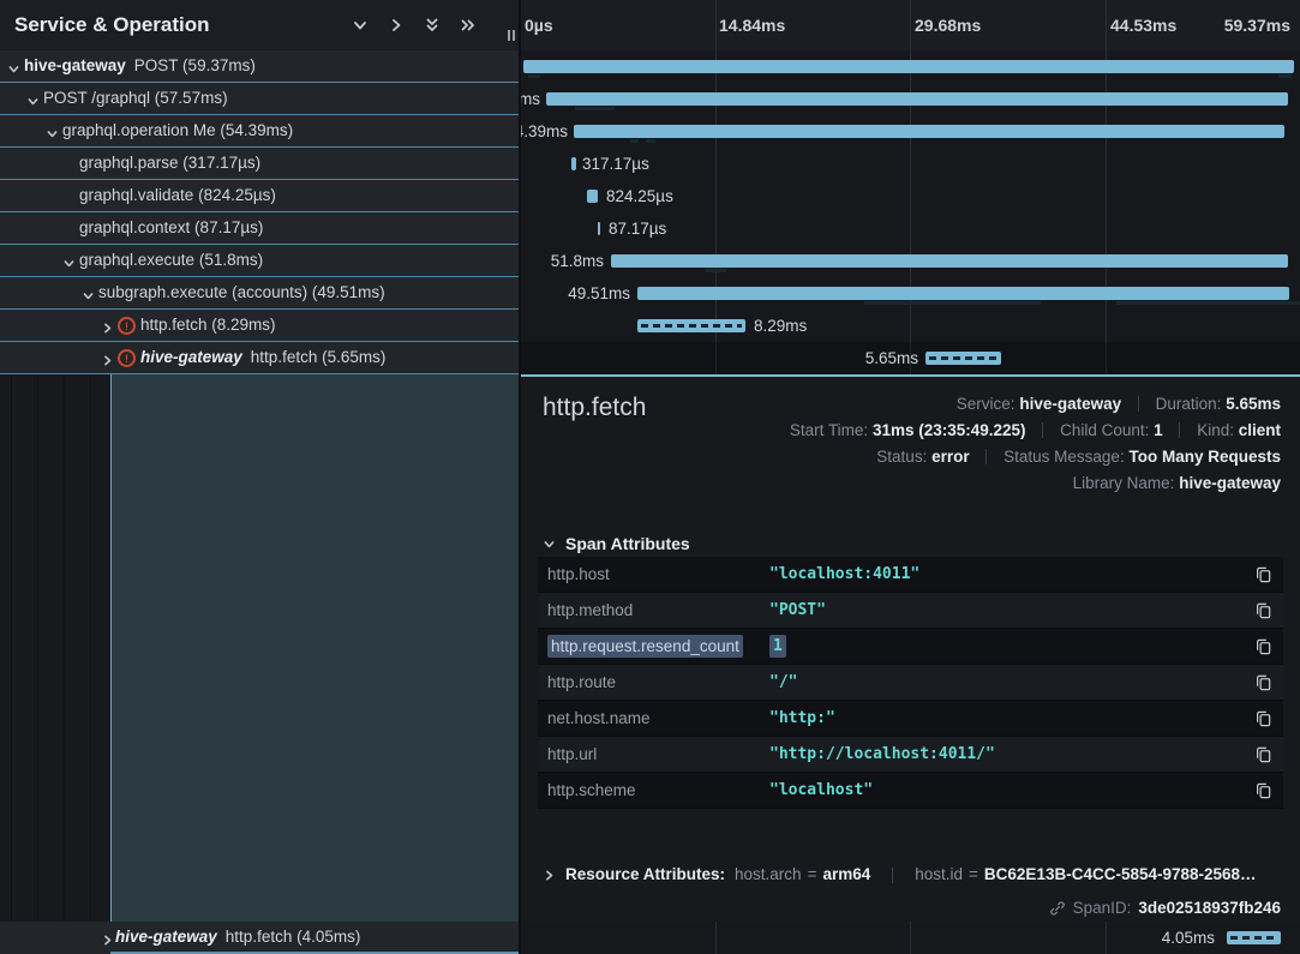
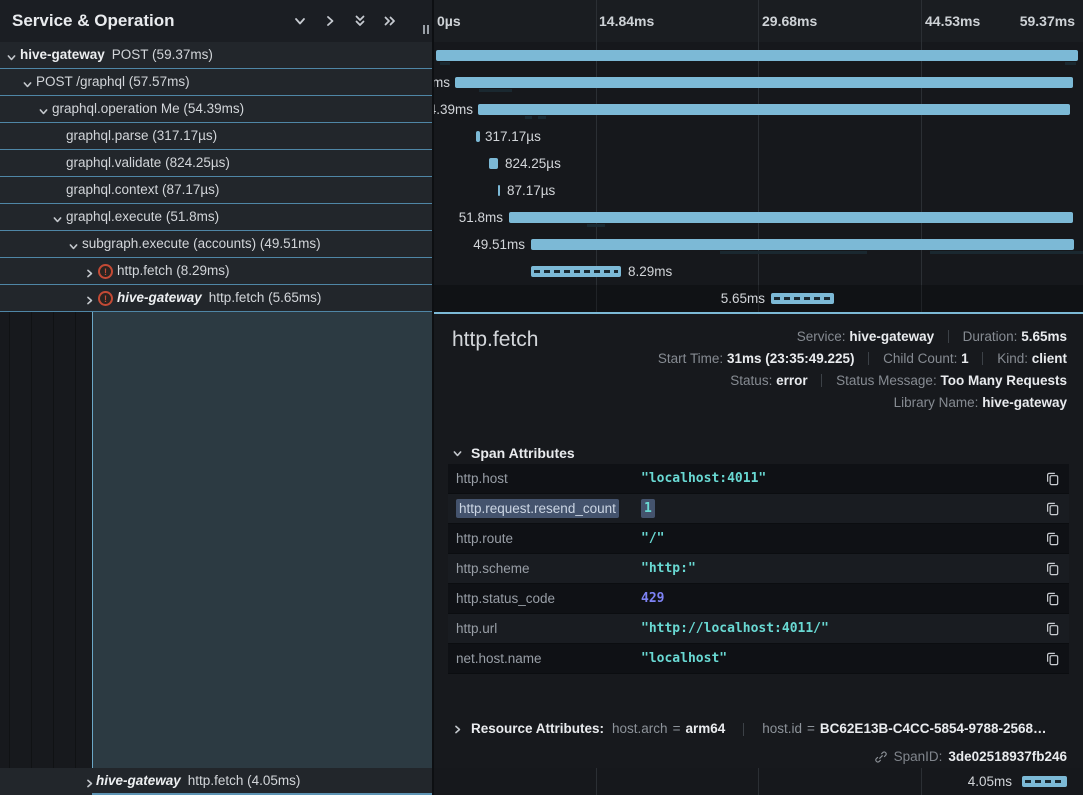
  Service & Operation
  hive-gateway POST (59.37ms)
  POST /graphql (57.57ms)
  graphql.operation Me (54.39ms)
  graphql.parse (317.17µs)
  graphql.validate (824.25µs)
  graphql.context (87.17µs)
  graphql.execute (51.8ms)
  subgraph.execute (accounts) (49.51ms)
  http.fetch (8.29ms)
  hive-gateway http.fetch (5.65ms)
  hive-gateway http.fetch (4.05ms)
  0µs
  14.84ms
  29.68ms
  44.53ms
  59.37ms
  .39ms
  317.17µs
  824.25µs
  87.17µs
  51.8ms
  49.51ms
  8.29ms
  5.65ms
  http.fetch
  Service: hive-gateway Duration: 5.65ms
  Start Time: 31ms (23:35:49.225) Child Count: 1 Kind: client
  Status: error Status Message: Too Many Requests
  Library Name: hive-gateway
  Span Attributes
  http.host
  "localhost:4011"
- http.method
- "POST"
  http.request.resend_count
  1
  http.route
  "/"
- net.host.name
+ http.scheme
  "http:"
+ http.status_code
+ 429
  http.url
  "http://localhost:4011/"
- http.scheme
+ net.host.name
  "localhost"
  Resource Attributes:
  host.arch = arm64
  host.id = BC62E13B-C4CC-5854-9788-2568…
  SpanID:
  3de02518937fb246
  4.05ms
